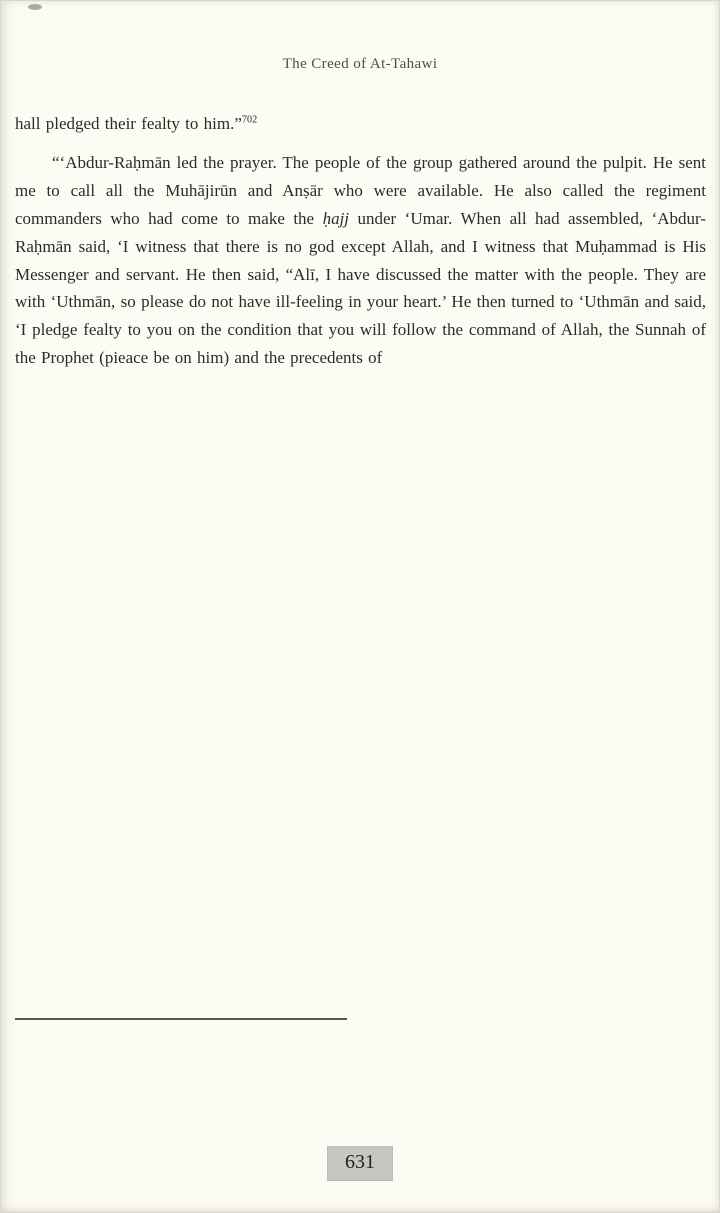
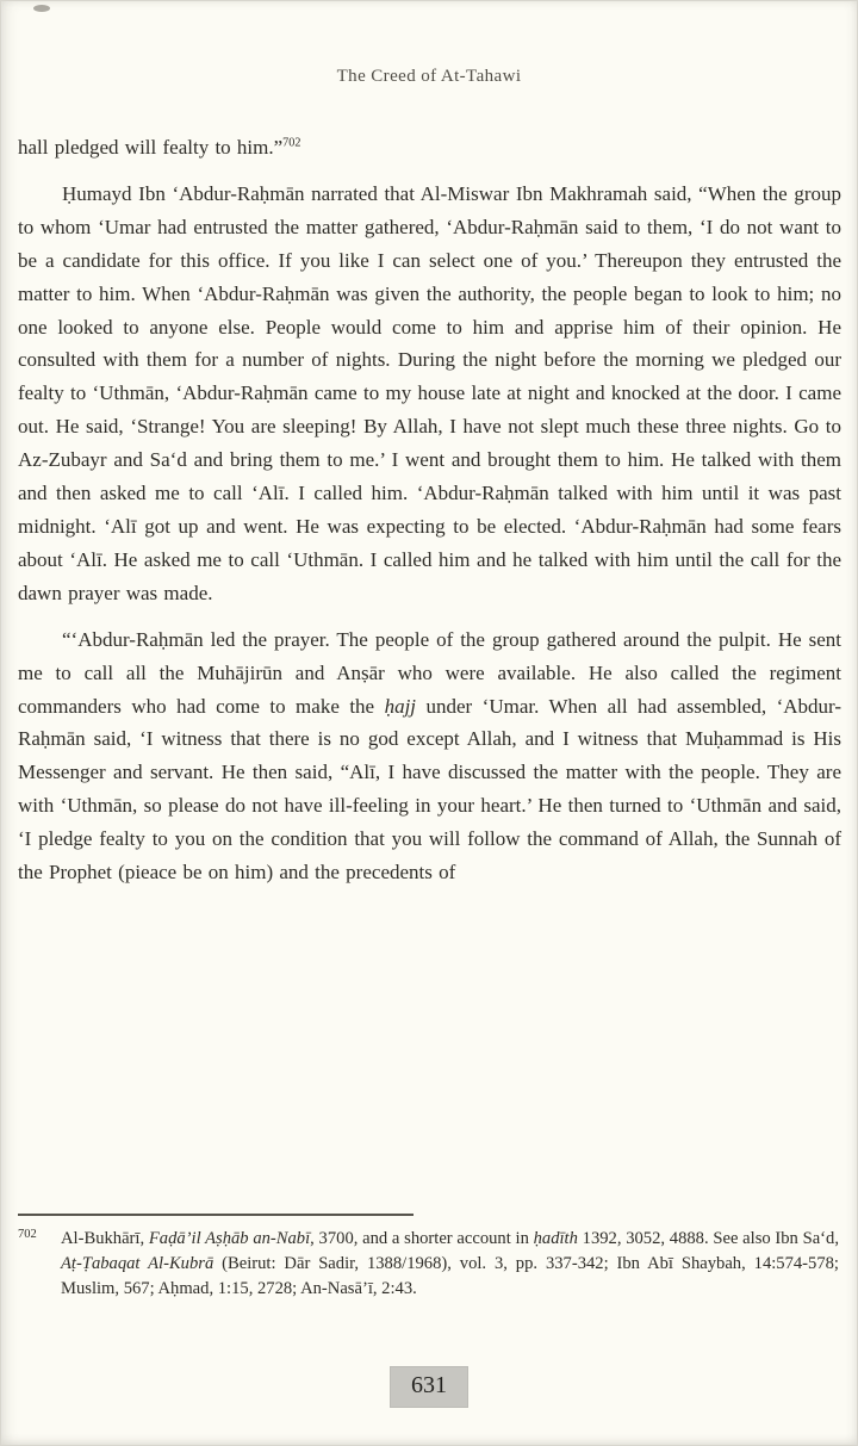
  The Creed of At-Tahawi
- hall pledged their fealty to him.”702
+ hall pledged will fealty to him.”702
+ Ḥumayd Ibn ‘Abdur-Raḥmān narrated that Al-Miswar Ibn Makhramah said, “When the group to whom ‘Umar had entrusted the matter gathered, ‘Abdur-Raḥmān said to them, ‘I do not want to be a candidate for this office. If you like I can select one of you.’ Thereupon they entrusted the matter to him. When ‘Abdur-Raḥmān was given the authority, the people began to look to him; no one looked to anyone else. People would come to him and apprise him of their opinion. He consulted with them for a number of nights. During the night before the morning we pledged our fealty to ‘Uthmān, ‘Abdur-Raḥmān came to my house late at night and knocked at the door. I came out. He said, ‘Strange! You are sleeping! By Allah, I have not slept much these three nights. Go to Az-Zubayr and Sa‘d and bring them to me.’ I went and brought them to him. He talked with them and then asked me to call ‘Alī. I called him. ‘Abdur-Raḥmān talked with him until it was past midnight. ‘Alī got up and went. He was expecting to be elected. ‘Abdur-Raḥmān had some fears about ‘Alī. He asked me to call ‘Uthmān. I called him and he talked with him until the call for the dawn prayer was made.
  “‘Abdur-Raḥmān led the prayer. The people of the group gathered around the pulpit. He sent me to call all the Muhājirūn and Anṣār who were available. He also called the regiment commanders who had come to make the ḥajj under ‘Umar. When all had assembled, ‘Abdur-Raḥmān said, ‘I witness that there is no god except Allah, and I witness that Muḥammad is His Messenger and servant. He then said, “Alī, I have discussed the matter with the people. They are with ‘Uthmān, so please do not have ill-feeling in your heart.’ He then turned to ‘Uthmān and said, ‘I pledge fealty to you on the condition that you will follow the command of Allah, the Sunnah of the Prophet (pieace be on him) and the precedents of
+ 702
+ Al-Bukhārī, Faḍā’il Aṣḥāb an-Nabī, 3700, and a shorter account in ḥadīth 1392, 3052, 4888. See also Ibn Sa‘d, Aṭ-Ṭabaqat Al-Kubrā (Beirut: Dār Sadir, 1388/1968), vol. 3, pp. 337-342; Ibn Abī Shaybah, 14:574-578; Muslim, 567; Aḥmad, 1:15, 2728; An-Nasā’ī, 2:43.
  631
